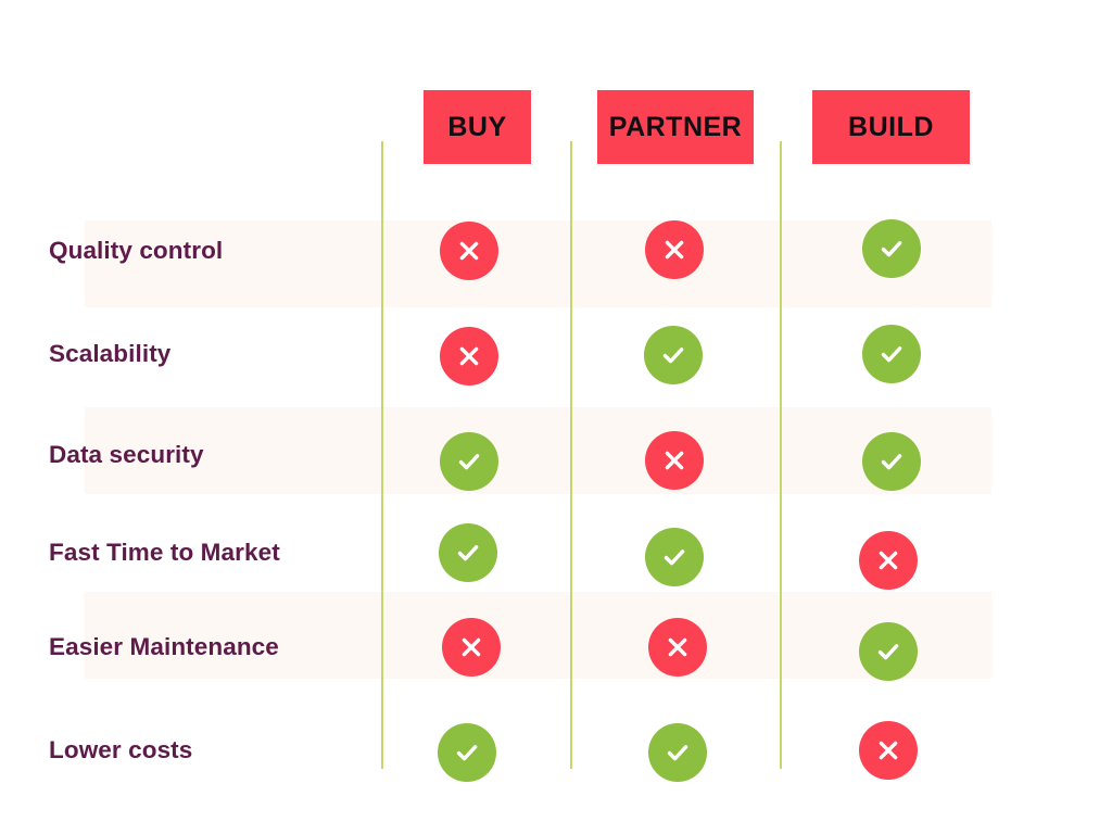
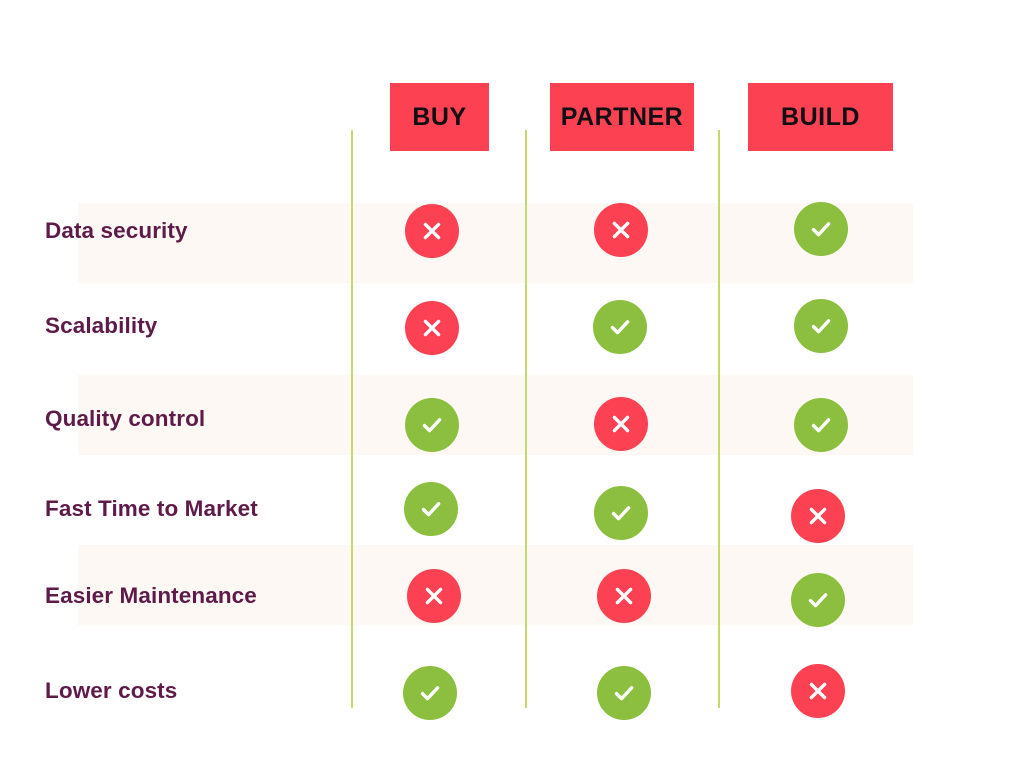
  BUY
  PARTNER
  BUILD
- Quality control
+ Data security
  Scalability
- Data security
+ Quality control
  Fast Time to Market
  Easier Maintenance
  Lower costs
